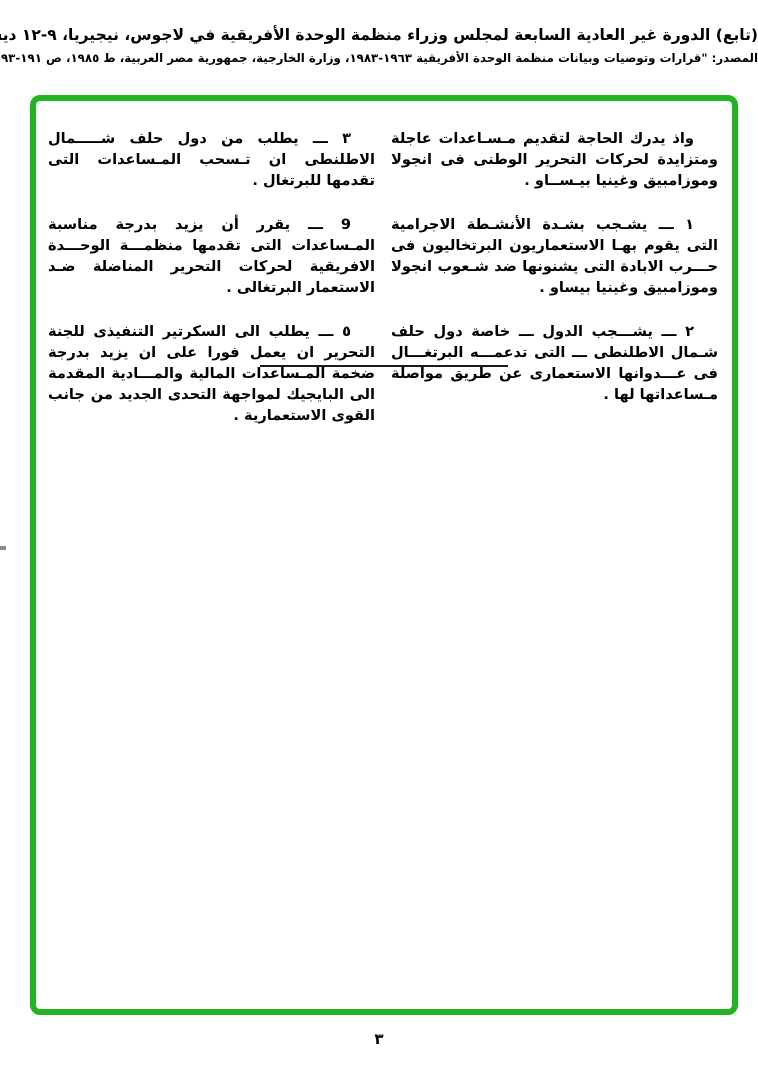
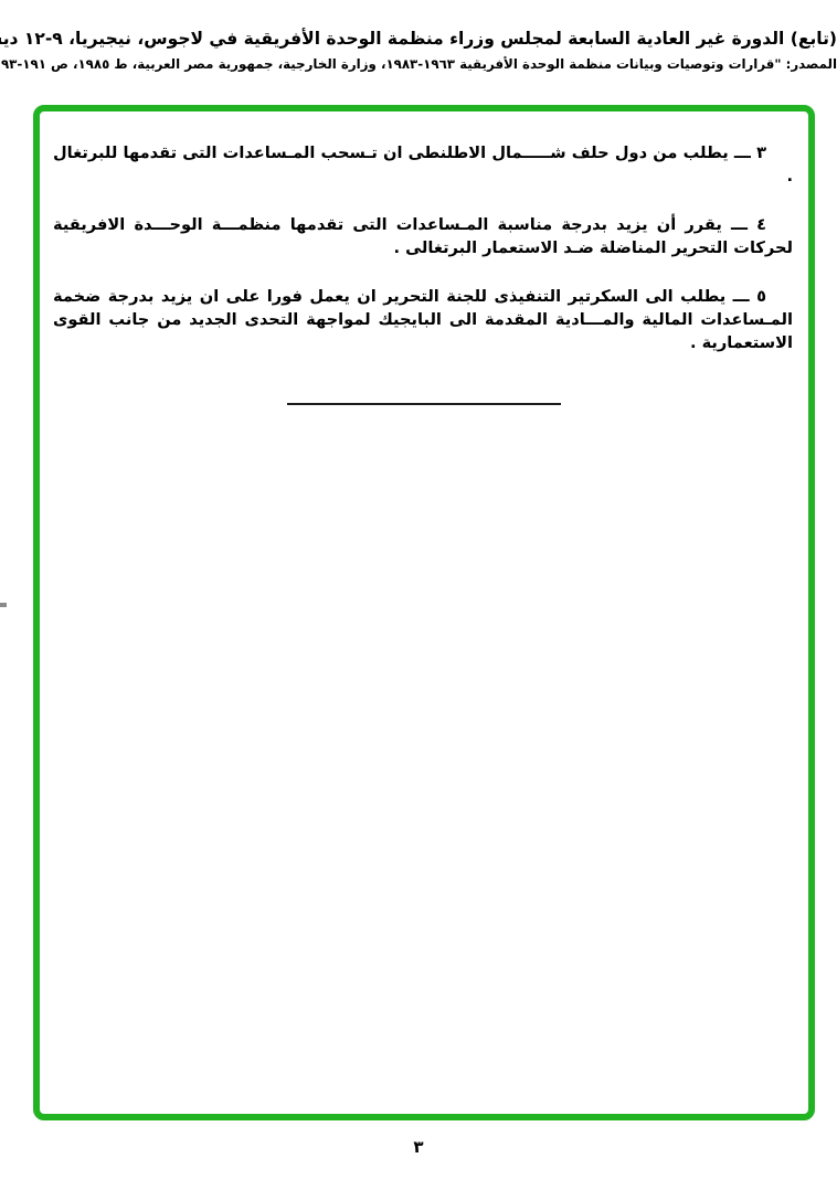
  (تابع) الدورة غير العادية السابعة لمجلس وزراء منظمة الوحدة الأفريقية في لاجوس، نيجيريا، ٩-١٢ دي
  المصدر: "قرارات وتوصيات وبيانات منظمة الوحدة الأفريقية ١٩٦٣-١٩٨٣، وزارة الخارجية، جمهورية مصر العربية، ط ١٩٨٥، ص ١٩١-٩٣
- واذ يدرك الحاجة لتقديم مـسـاعدات عاجلة ومتزايدة لحركات التحرير الوطنى فى انجولا وموزامبيق وغينيا بيـســاو .
- ١ ـــ يشـجب بشـدة الأنشـطة الاجرامية التى يقوم بهـا الاستعماريون البرتخاليون فى حـــرب الابادة التى يشنونها ضد شـعوب انجولا وموزامبيق وغينيا بيساو .
- ٢ ـــ يشـــجب الدول ـــ خاصة دول حلف شـمال الاطلنطى ـــ التى تدعمـــه البرتغـــال فى عـــدوانها الاستعمارى عن طريق مواصلة مـساعداتها لها .
  ٣ ـــ يطلب من دول حلف شـــــمال الاطلنطى ان تـسحب المـساعدات التى تقدمها للبرتغال .
- 9 ـــ يقرر أن يزيد بدرجة مناسبة المـساعدات التى تقدمها منظمـــة الوحـــدة الافريقية لحركات التحرير المناضلة ضـد الاستعمار البرتغالى .
+ ٤ ـــ يقرر أن يزيد بدرجة مناسبة المـساعدات التى تقدمها منظمـــة الوحـــدة الافريقية لحركات التحرير المناضلة ضـد الاستعمار البرتغالى .
  ٥ ـــ يطلب الى السكرتير التنفيذى للجنة التحرير ان يعمل فورا على ان يزيد بدرجة ضخمة المـساعدات المالية والمـــادية المقدمة الى البايجيك لمواجهة التحدى الجديد من جانب القوى الاستعمارية .
  ٣
